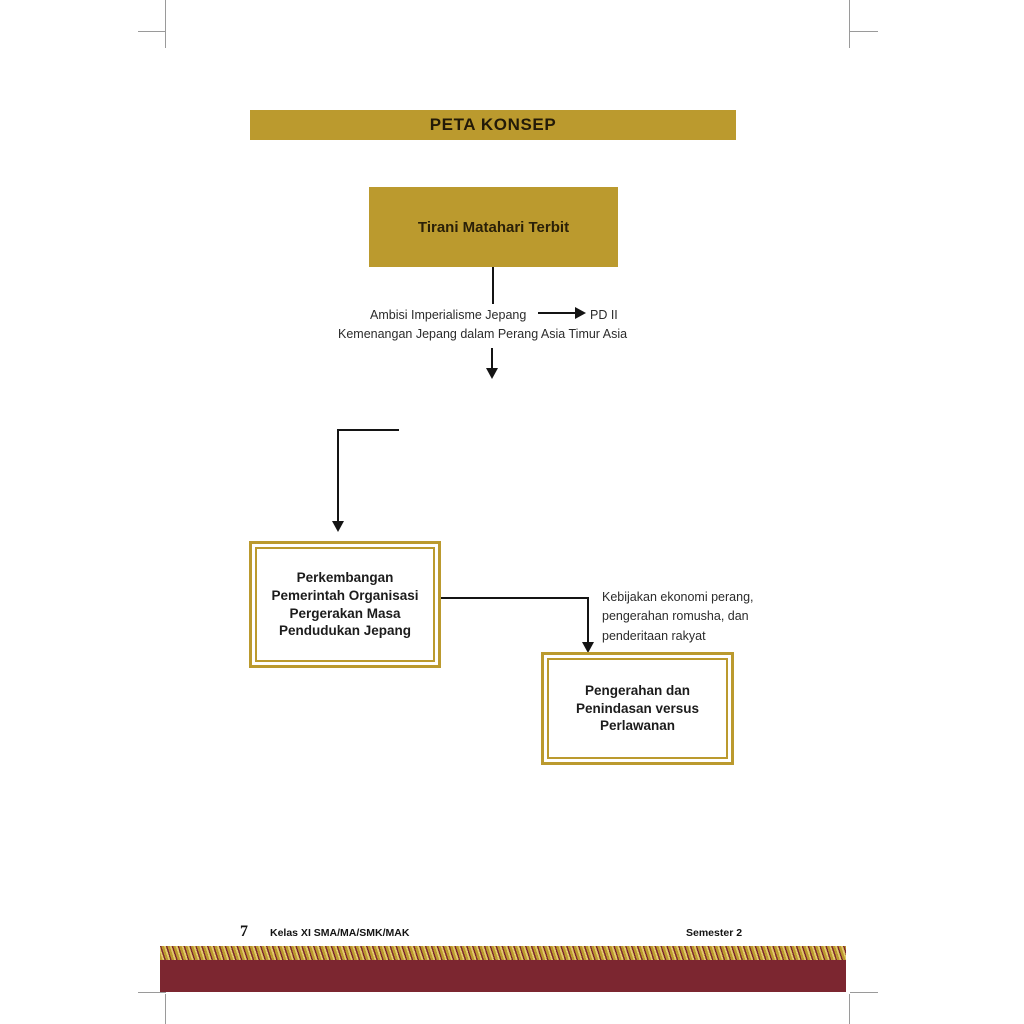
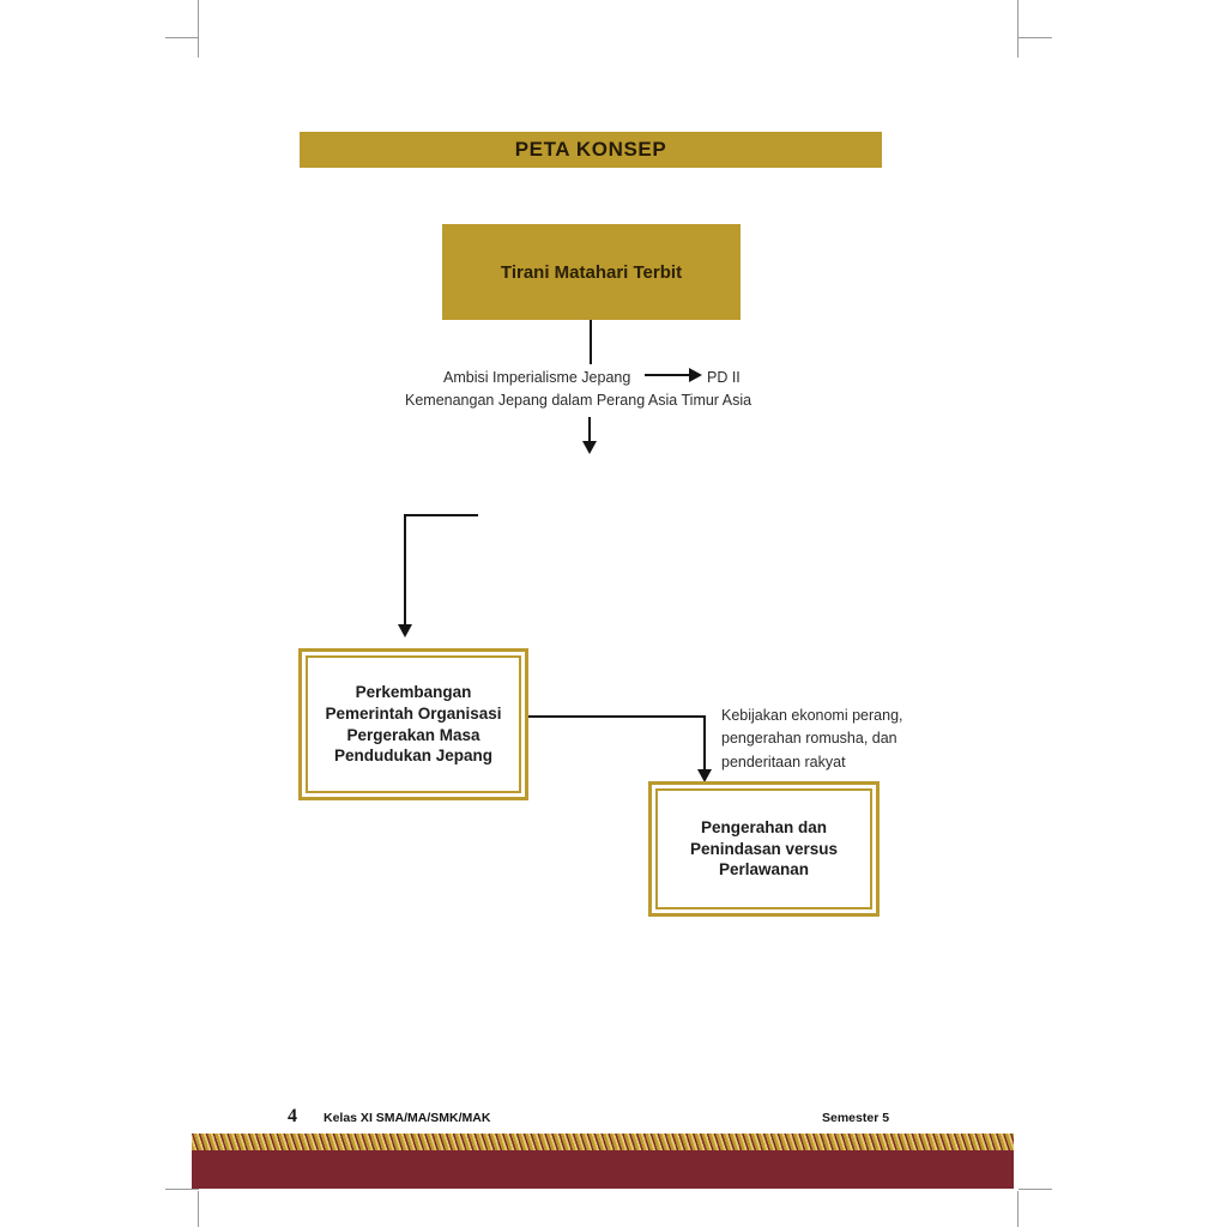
  PETA KONSEP
  Tirani Matahari Terbit
  Ambisi Imperialisme Jepang
  PD II
  Kemenangan Jepang dalam Perang Asia Timur Asia
  Perkembangan
  Pemerintah Organisasi
  Pergerakan Masa
  Pendudukan Jepang
  Kebijakan ekonomi perang,
  pengerahan romusha, dan
  penderitaan rakyat
  Pengerahan dan
  Penindasan versus
  Perlawanan
- 7
+ 4
  Kelas XI SMA/MA/SMK/MAK
- Semester 2
+ Semester 5
